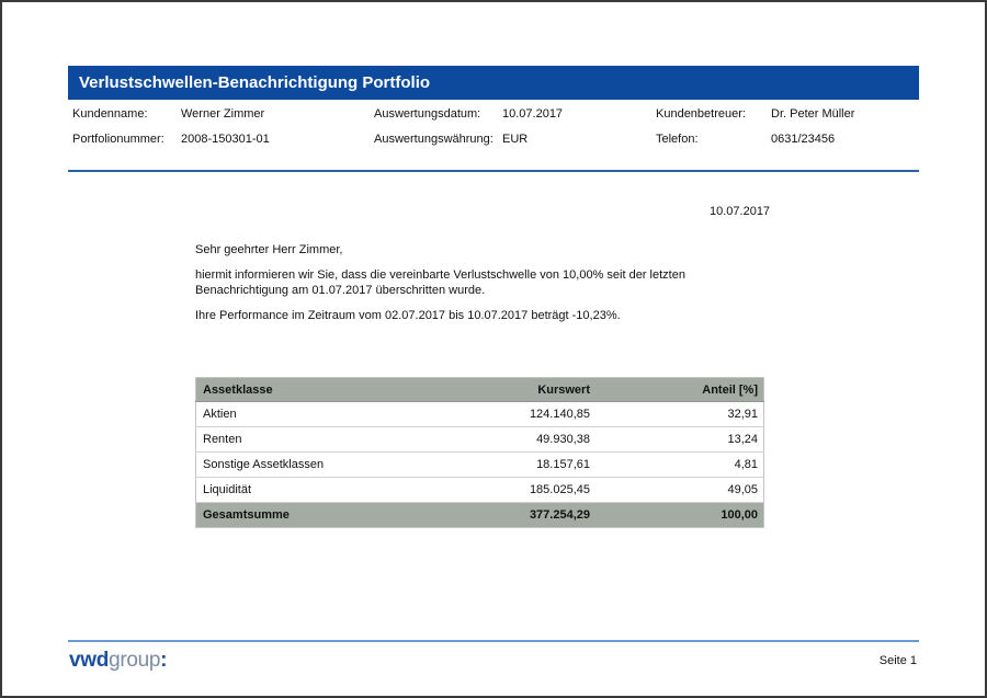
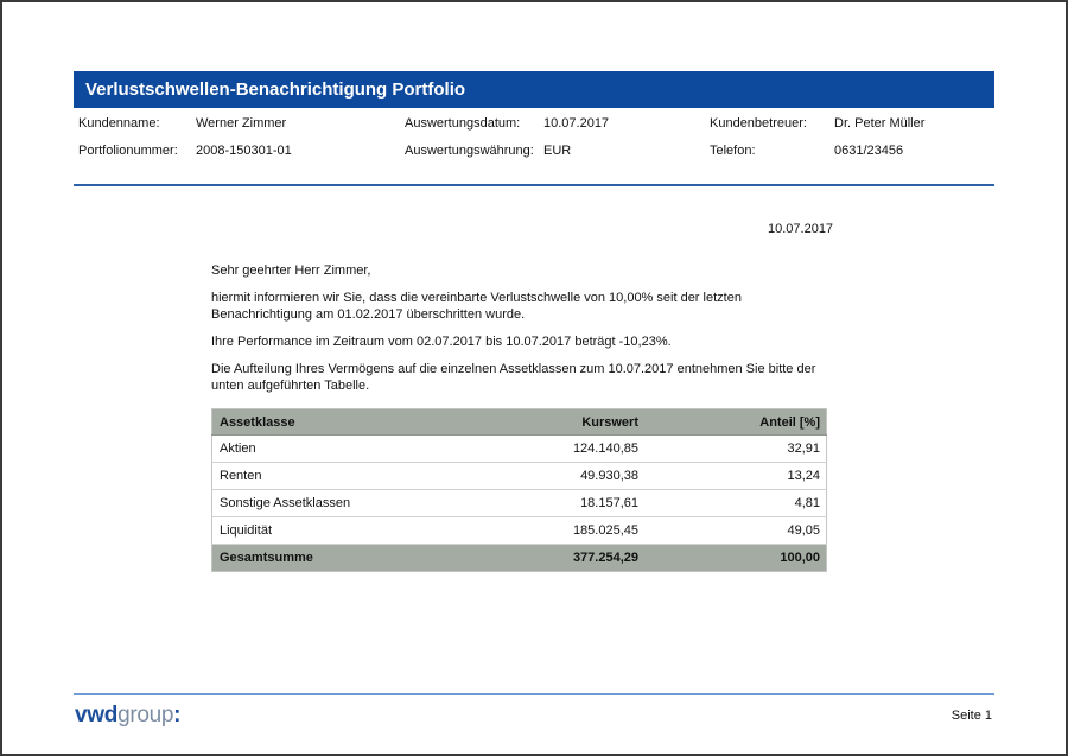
  Verlustschwellen-Benachrichtigung Portfolio
  Kundenname:
  Werner Zimmer
  Auswertungsdatum:
  10.07.2017
  Kundenbetreuer:
  Dr. Peter Müller
  Portfolionummer:
  2008-150301-01
  Auswertungswährung:
  EUR
  Telefon:
  0631/23456
  10.07.2017
  Sehr geehrter Herr Zimmer,
- hiermit informieren wir Sie, dass die vereinbarte Verlustschwelle von 10,00% seit der letzten Benachrichtigung am 01.07.2017 überschritten wurde.
+ hiermit informieren wir Sie, dass die vereinbarte Verlustschwelle von 10,00% seit der letzten Benachrichtigung am 01.02.2017 überschritten wurde.
  Ihre Performance im Zeitraum vom 02.07.2017 bis 10.07.2017 beträgt -10,23%.
+ Die Aufteilung Ihres Vermögens auf die einzelnen Assetklassen zum 10.07.2017 entnehmen Sie bitte der unten aufgeführten Tabelle.
  Assetklasse	Kurswert	Anteil [%]
  Aktien	124.140,85	32,91
  Renten	49.930,38	13,24
  Sonstige Assetklassen	18.157,61	4,81
  Liquidität	185.025,45	49,05
  Gesamtsumme	377.254,29	100,00
  vwdgroup:
  Seite 1
